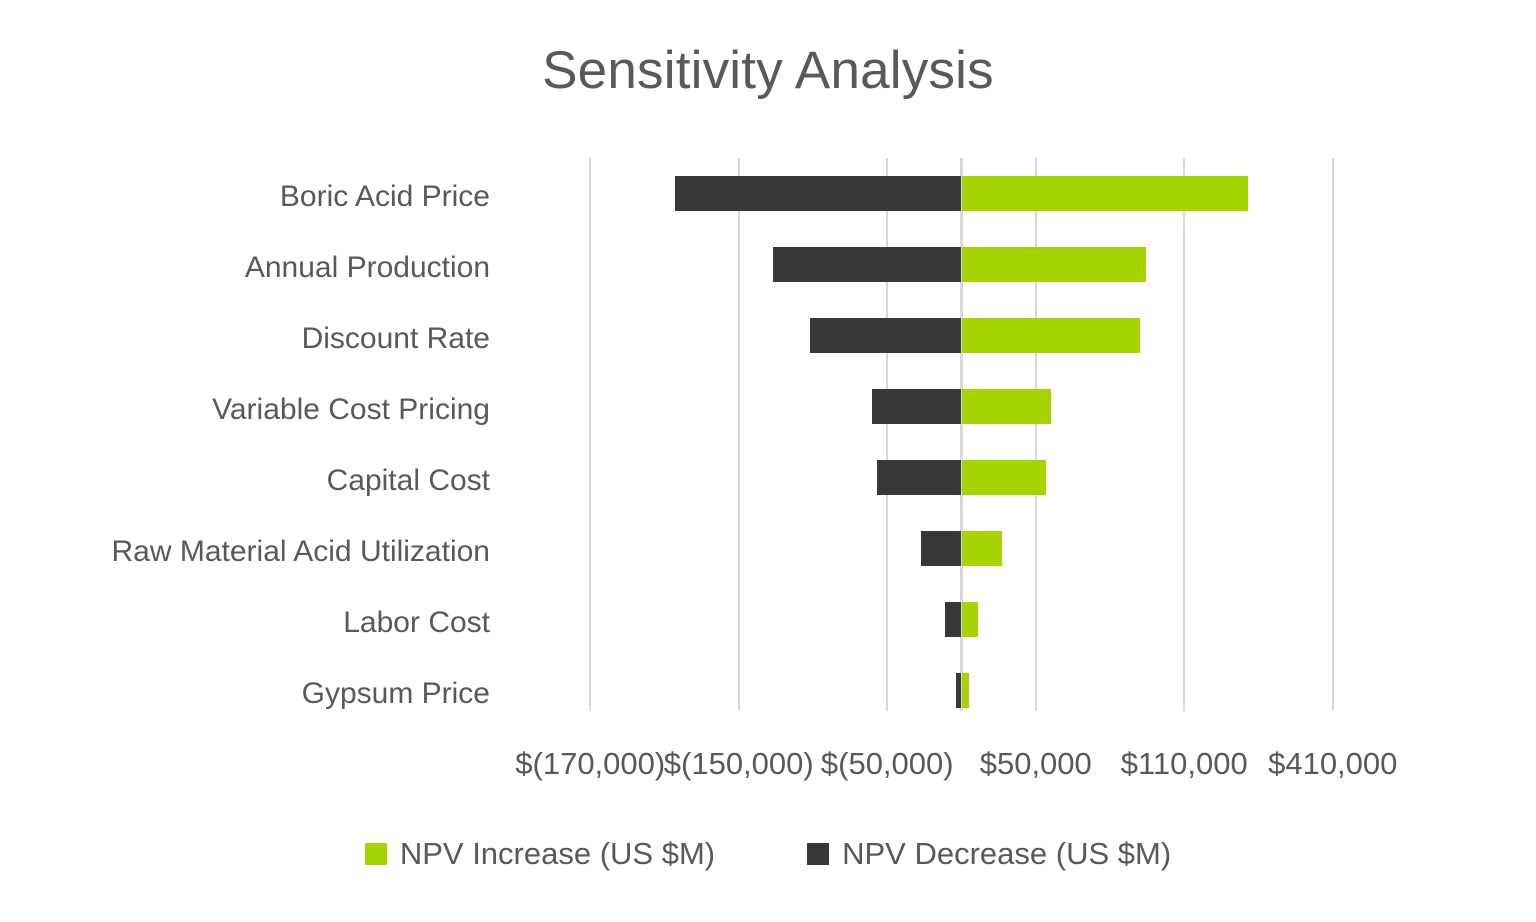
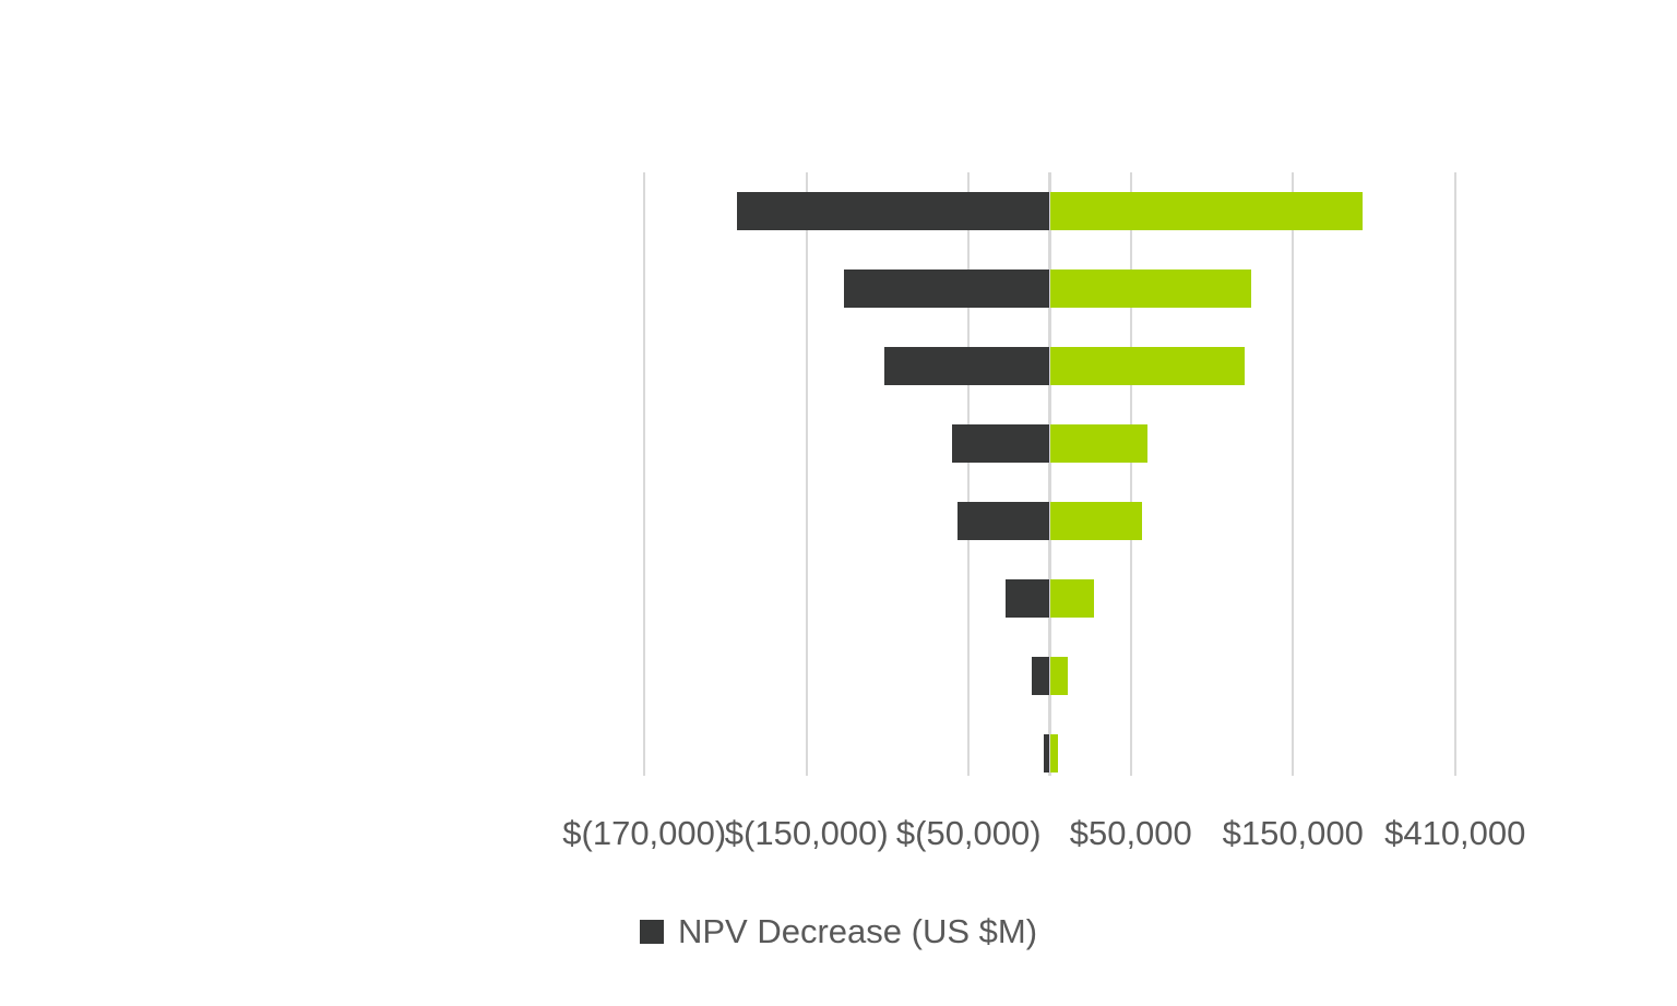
- Sensitivity Analysis
- Boric Acid Price
- Annual Production
- Discount Rate
- Variable Cost Pricing
- Capital Cost
- Raw Material Acid Utilization
- Labor Cost
- Gypsum Price
  $(170,000)
  $(150,000)
  $(50,000)
  $50,000
- $110,000
+ $150,000
  $410,000
- NPV Increase (US $M)
  NPV Decrease (US $M)
